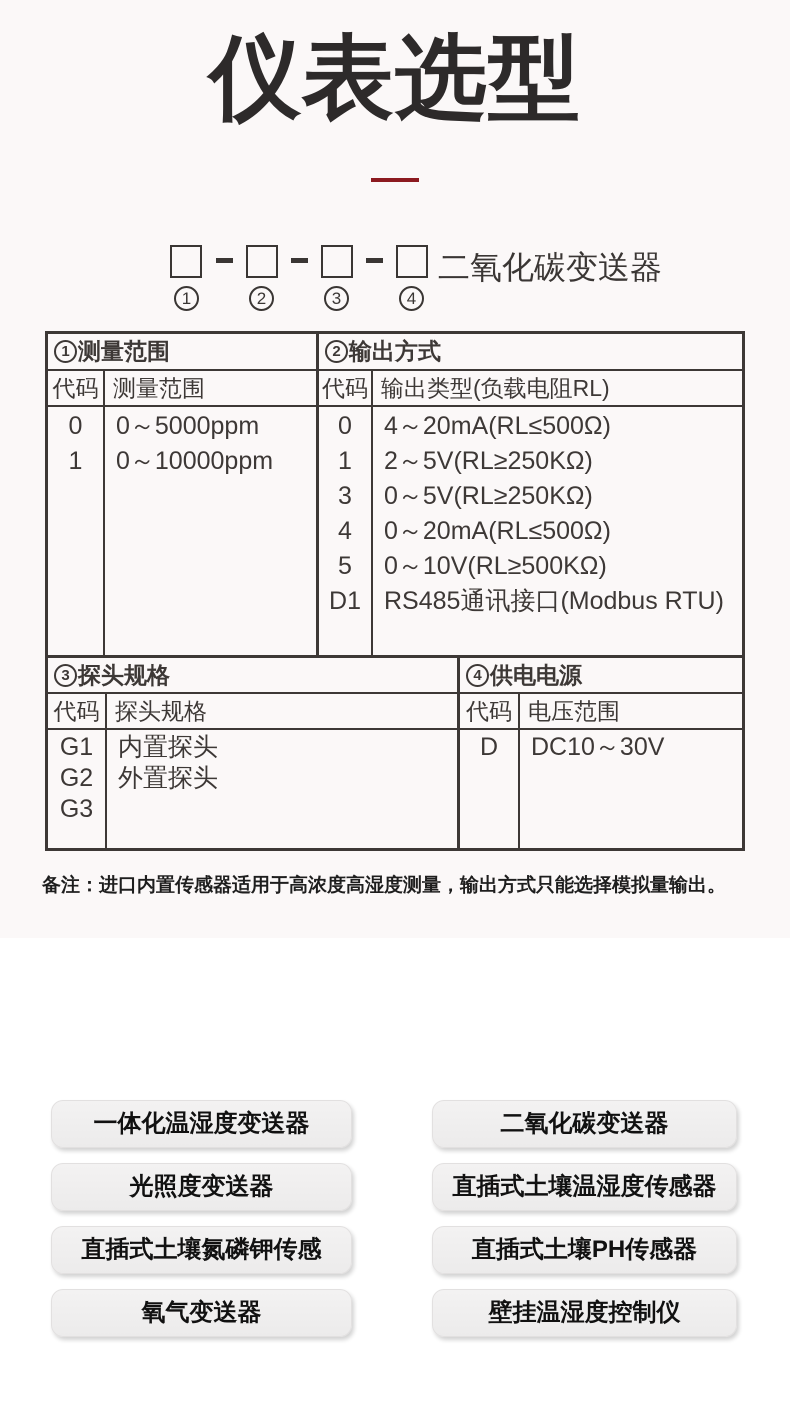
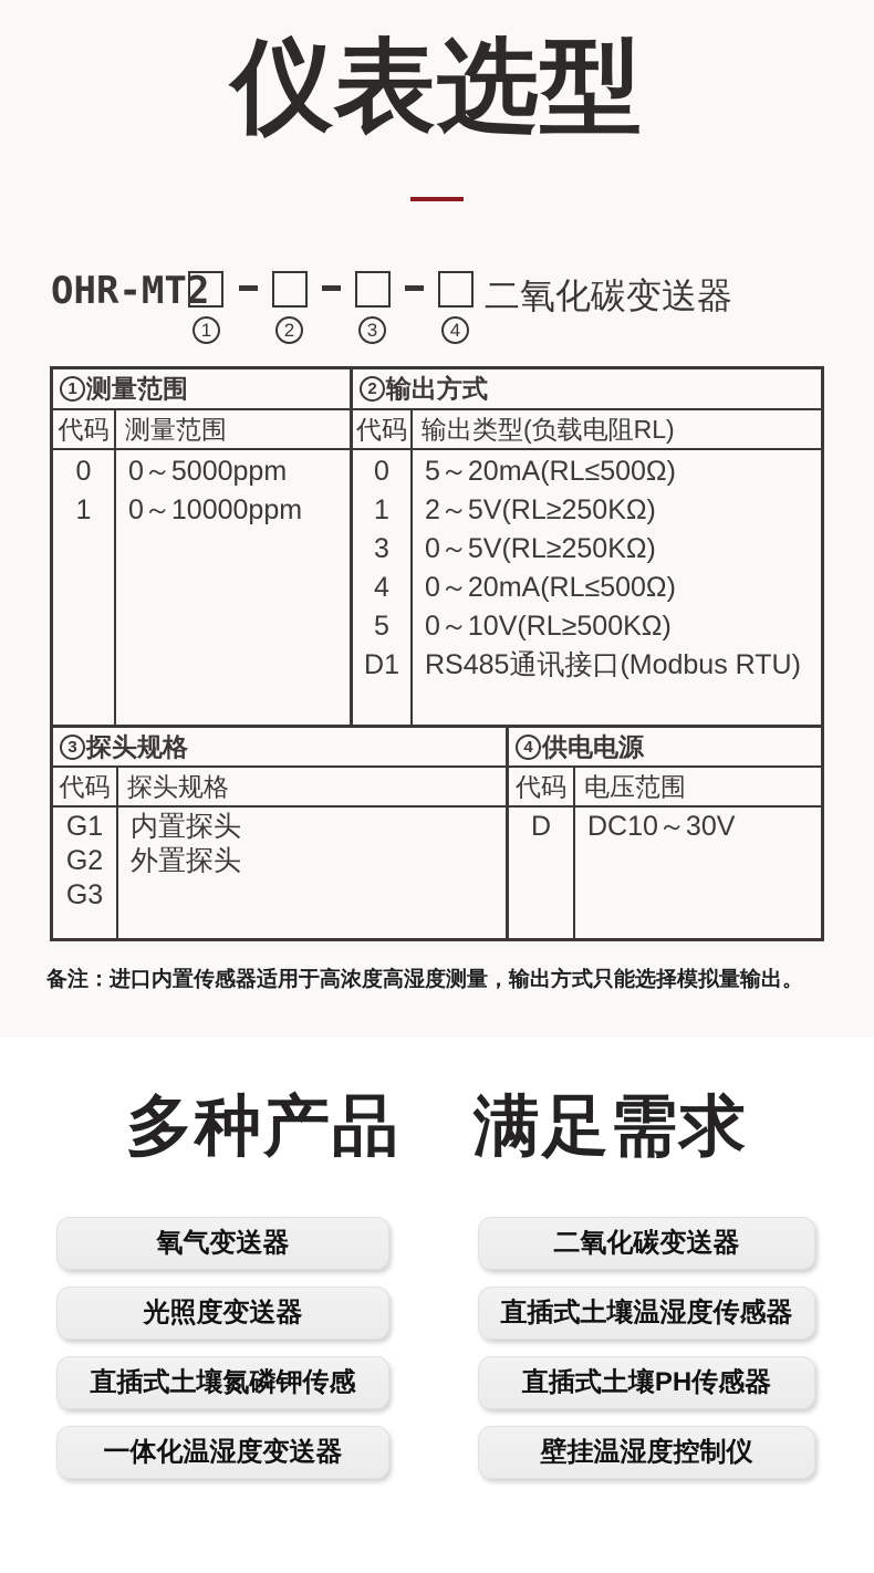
  仪表选型
+ OHR-MT2
  二氧化碳变送器
  1
  2
  3
  4
  1
  测量范围
  代码
  测量范围
  0
  1
  0～5000ppm
  0～10000ppm
  2
  输出方式
  代码
  输出类型(负载电阻RL)
  0
  1
  3
  4
  5
  D1
- 4～20mA(RL≤500Ω)
+ 5～20mA(RL≤500Ω)
  2～5V(RL≥250KΩ)
  0～5V(RL≥250KΩ)
  0～20mA(RL≤500Ω)
  0～10V(RL≥500KΩ)
  RS485通讯接口(Modbus RTU)
  3
  探头规格
  代码
  探头规格
  G1
  G2
  G3
  内置探头
  外置探头
  4
  供电电源
  代码
  电压范围
  D
  DC10～30V
  备注：进口内置传感器适用于高浓度高湿度测量，输出方式只能选择模拟量输出。
+ 多种产品
+ 满足需求
- 一体化温湿度变送器
+ 氧气变送器
  光照度变送器
  直插式土壤氮磷钾传感
- 氧气变送器
+ 一体化温湿度变送器
  二氧化碳变送器
  直插式土壤温湿度传感器
  直插式土壤PH传感器
  壁挂温湿度控制仪
